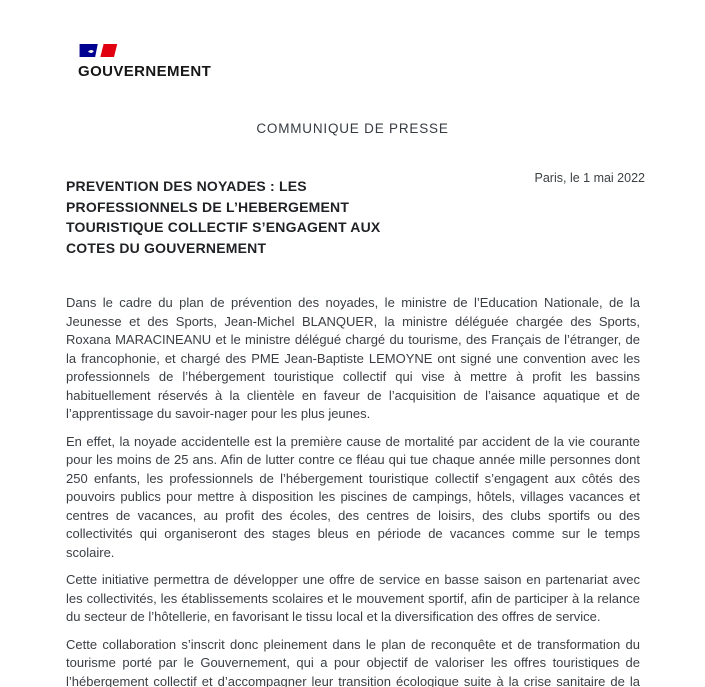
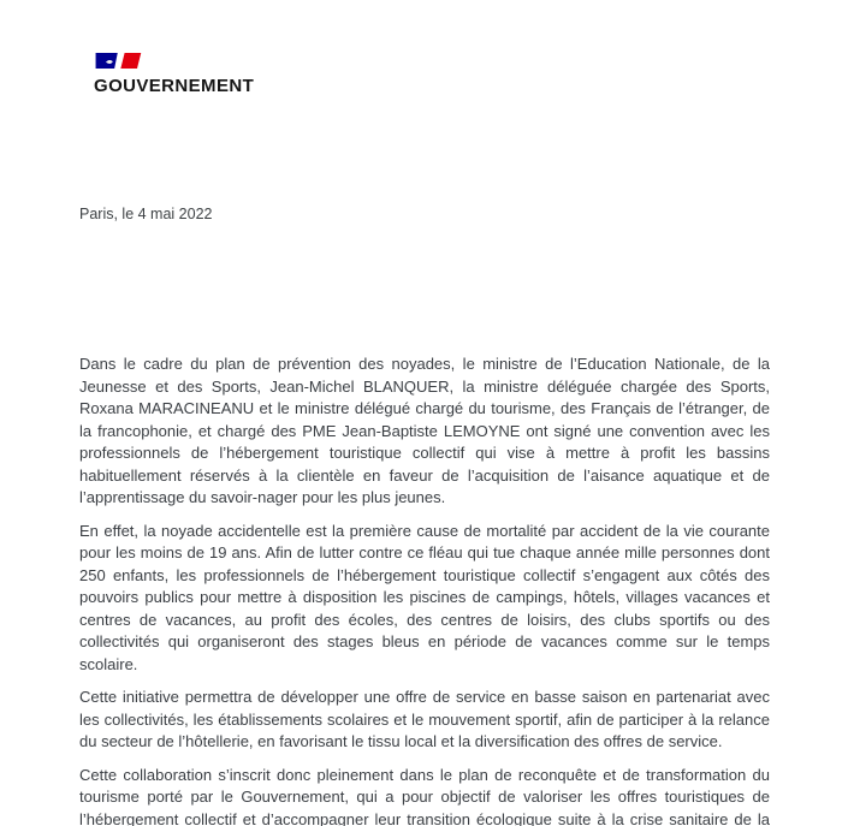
  GOUVERNEMENT
- COMMUNIQUE DE PRESSE
- PREVENTION DES NOYADES : LES
- PROFESSIONNELS DE L’HEBERGEMENT
- TOURISTIQUE COLLECTIF S’ENGAGENT AUX
- COTES DU GOUVERNEMENT
- Paris, le 1 mai 2022
+ Paris, le 4 mai 2022
  Dans le cadre du plan de prévention des noyades, le ministre de l’Education Nationale, de la Jeunesse et des Sports, Jean-Michel BLANQUER, la ministre déléguée chargée des Sports, Roxana MARACINEANU et le ministre délégué chargé du tourisme, des Français de l’étranger, de la francophonie, et chargé des PME Jean-Baptiste LEMOYNE ont signé une convention avec les professionnels de l’hébergement touristique collectif qui vise à mettre à profit les bassins habituellement réservés à la clientèle en faveur de l’acquisition de l’aisance aquatique et de l’apprentissage du savoir-nager pour les plus jeunes.
- En effet, la noyade accidentelle est la première cause de mortalité par accident de la vie courante pour les moins de 25 ans. Afin de lutter contre ce fléau qui tue chaque année mille personnes dont 250 enfants, les professionnels de l’hébergement touristique collectif s’engagent aux côtés des pouvoirs publics pour mettre à disposition les piscines de campings, hôtels, villages vacances et centres de vacances, au profit des écoles, des centres de loisirs, des clubs sportifs ou des collectivités qui organiseront des stages bleus en période de vacances comme sur le temps scolaire.
+ En effet, la noyade accidentelle est la première cause de mortalité par accident de la vie courante pour les moins de 19 ans. Afin de lutter contre ce fléau qui tue chaque année mille personnes dont 250 enfants, les professionnels de l’hébergement touristique collectif s’engagent aux côtés des pouvoirs publics pour mettre à disposition les piscines de campings, hôtels, villages vacances et centres de vacances, au profit des écoles, des centres de loisirs, des clubs sportifs ou des collectivités qui organiseront des stages bleus en période de vacances comme sur le temps scolaire.
  Cette initiative permettra de développer une offre de service en basse saison en partenariat avec les collectivités, les établissements scolaires et le mouvement sportif, afin de participer à la relance du secteur de l’hôtellerie, en favorisant le tissu local et la diversification des offres de service.
  Cette collaboration s’inscrit donc pleinement dans le plan de reconquête et de transformation du tourisme porté par le Gouvernement, qui a pour objectif de valoriser les offres touristiques de l’hébergement collectif et d’accompagner leur transition écologique suite à la crise sanitaire de la
